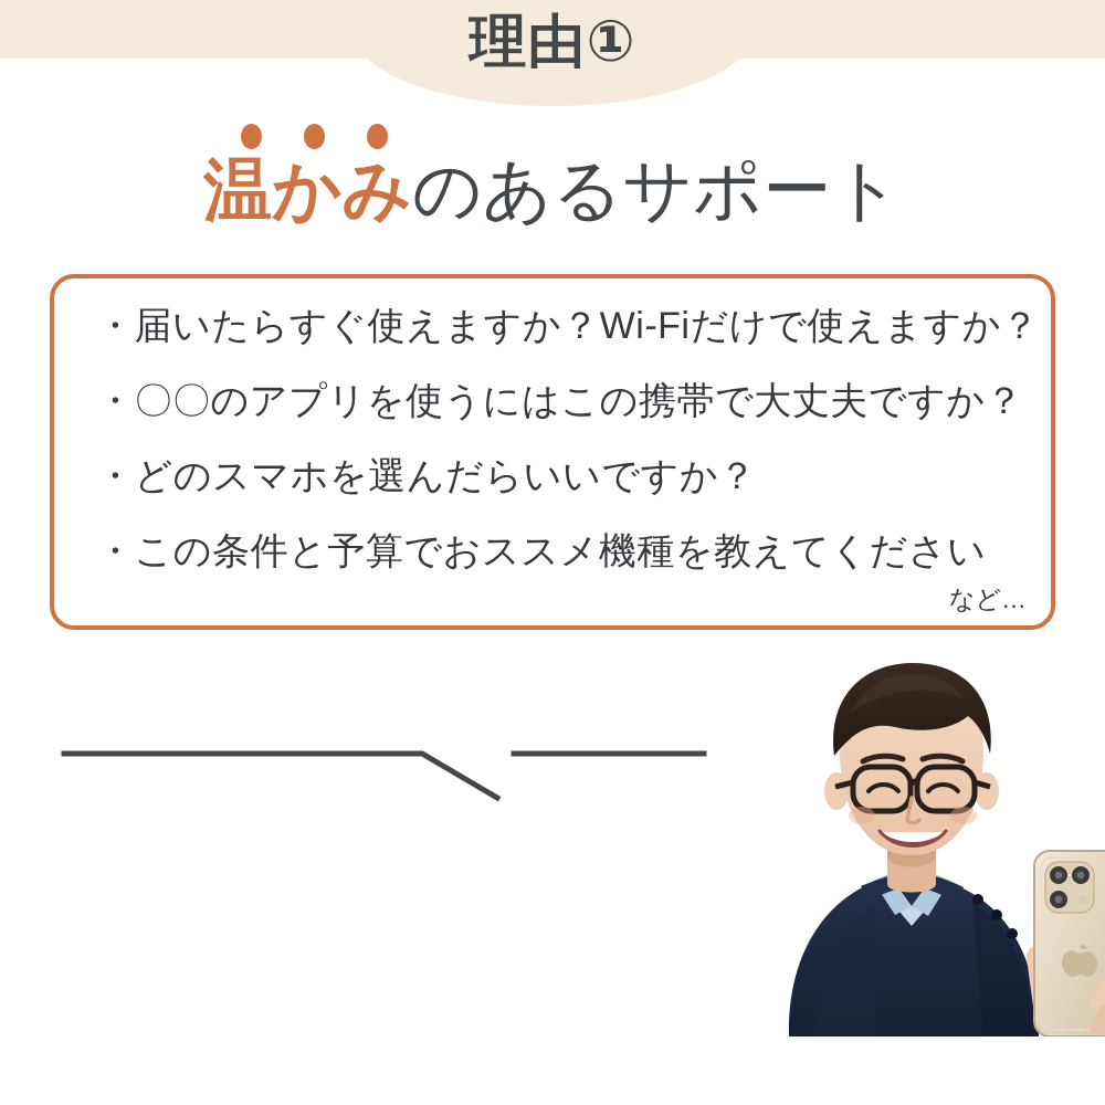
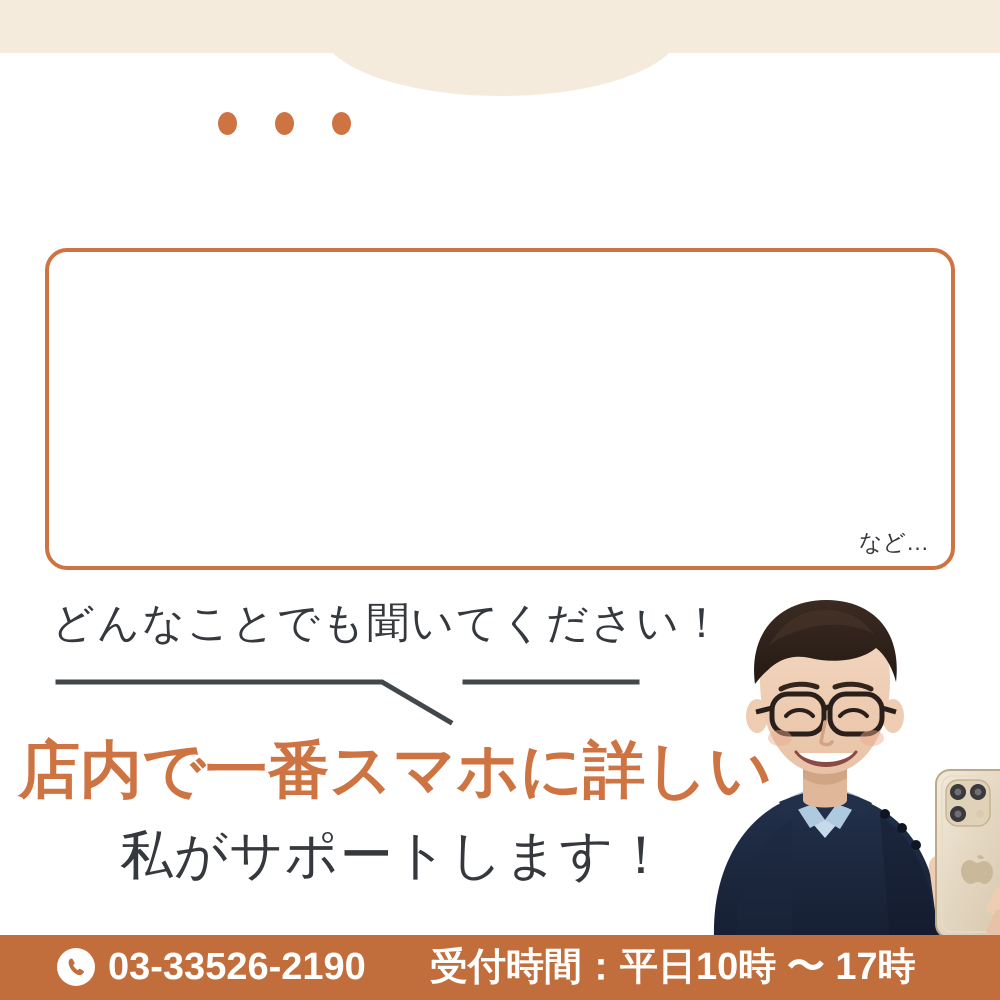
- 理由①
- 温かみのあるサポート
- ・届いたらすぐ使えますか？Wi-Fiだけで使えますか？
- ・〇〇のアプリを使うにはこの携帯で大丈夫ですか？
- ・どのスマホを選んだらいいですか？
- ・この条件と予算でおススメ機種を教えてください
  など…
+ どんなことでも聞いてください！
+ 店内で一番スマホに詳しい
+ 私がサポートします！
+ 03-33526-2190
+ 受付時間：平日10時 〜 17時
